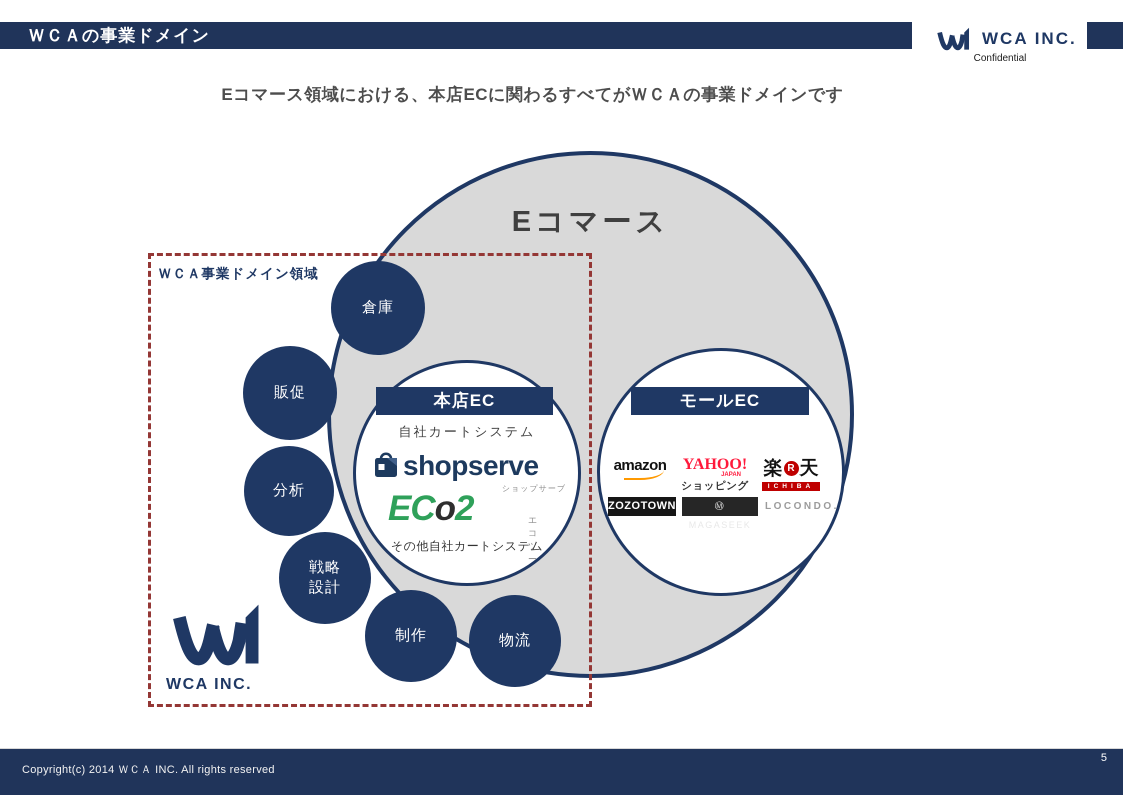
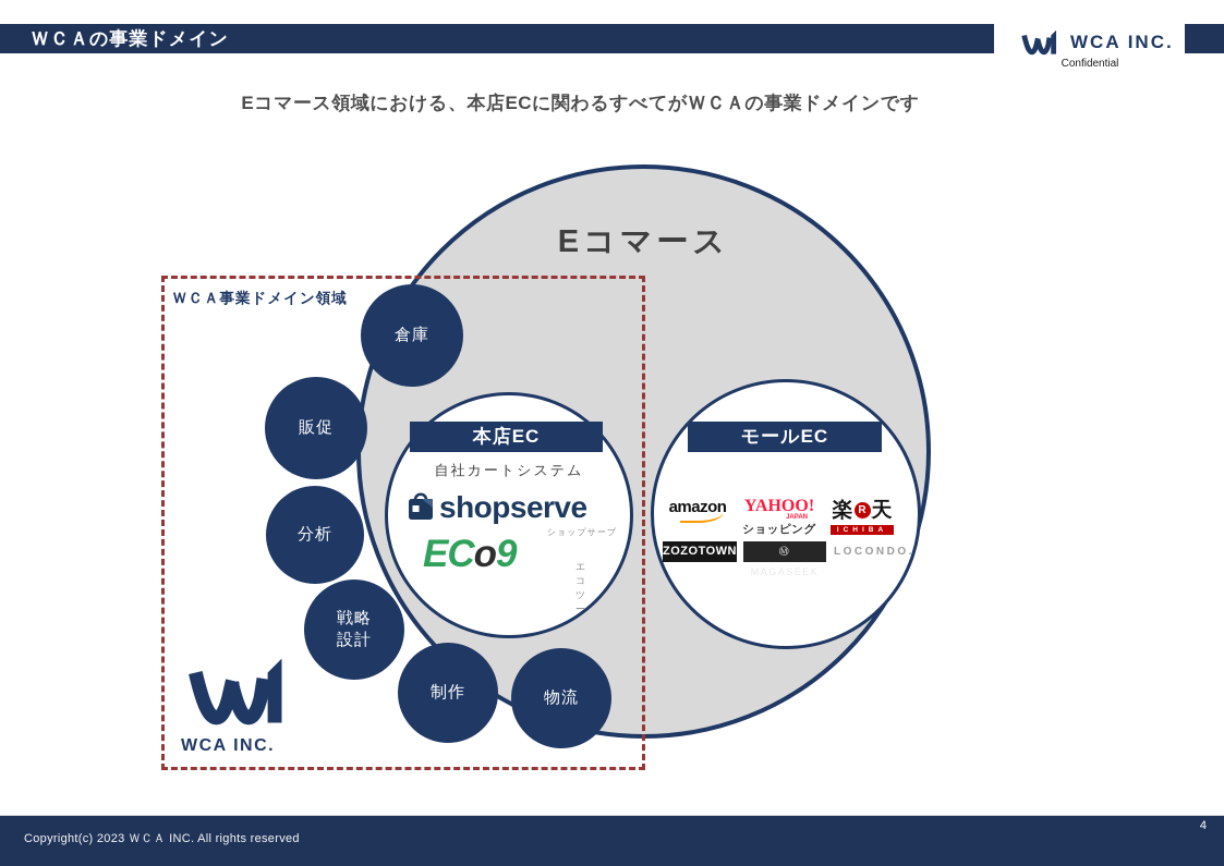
  ＷＣＡの事業ドメイン
  WCA INC.
  Confidential
  Eコマース領域における、本店ECに関わるすべてがＷＣＡの事業ドメインです
  Eコマース
  本店EC
  モールEC
  自社カートシステム
  shopserve
  ショップサーブ
- ECo2
+ ECo9
  エコツー
- その他自社カートシステム
  amazon
  YAHOO!
  ショッピング
  楽
  R
  天
  ZOZOTOWN
  LOCONDO.
  倉庫
  販促
  分析
  戦略
  設計
  制作
  物流
  ＷＣＡ事業ドメイン領域
  WCA INC.
- Copyright(c) 2014 ＷＣＡ INC. All rights reserved
+ Copyright(c) 2023 ＷＣＡ INC. All rights reserved
- 5
+ 4
